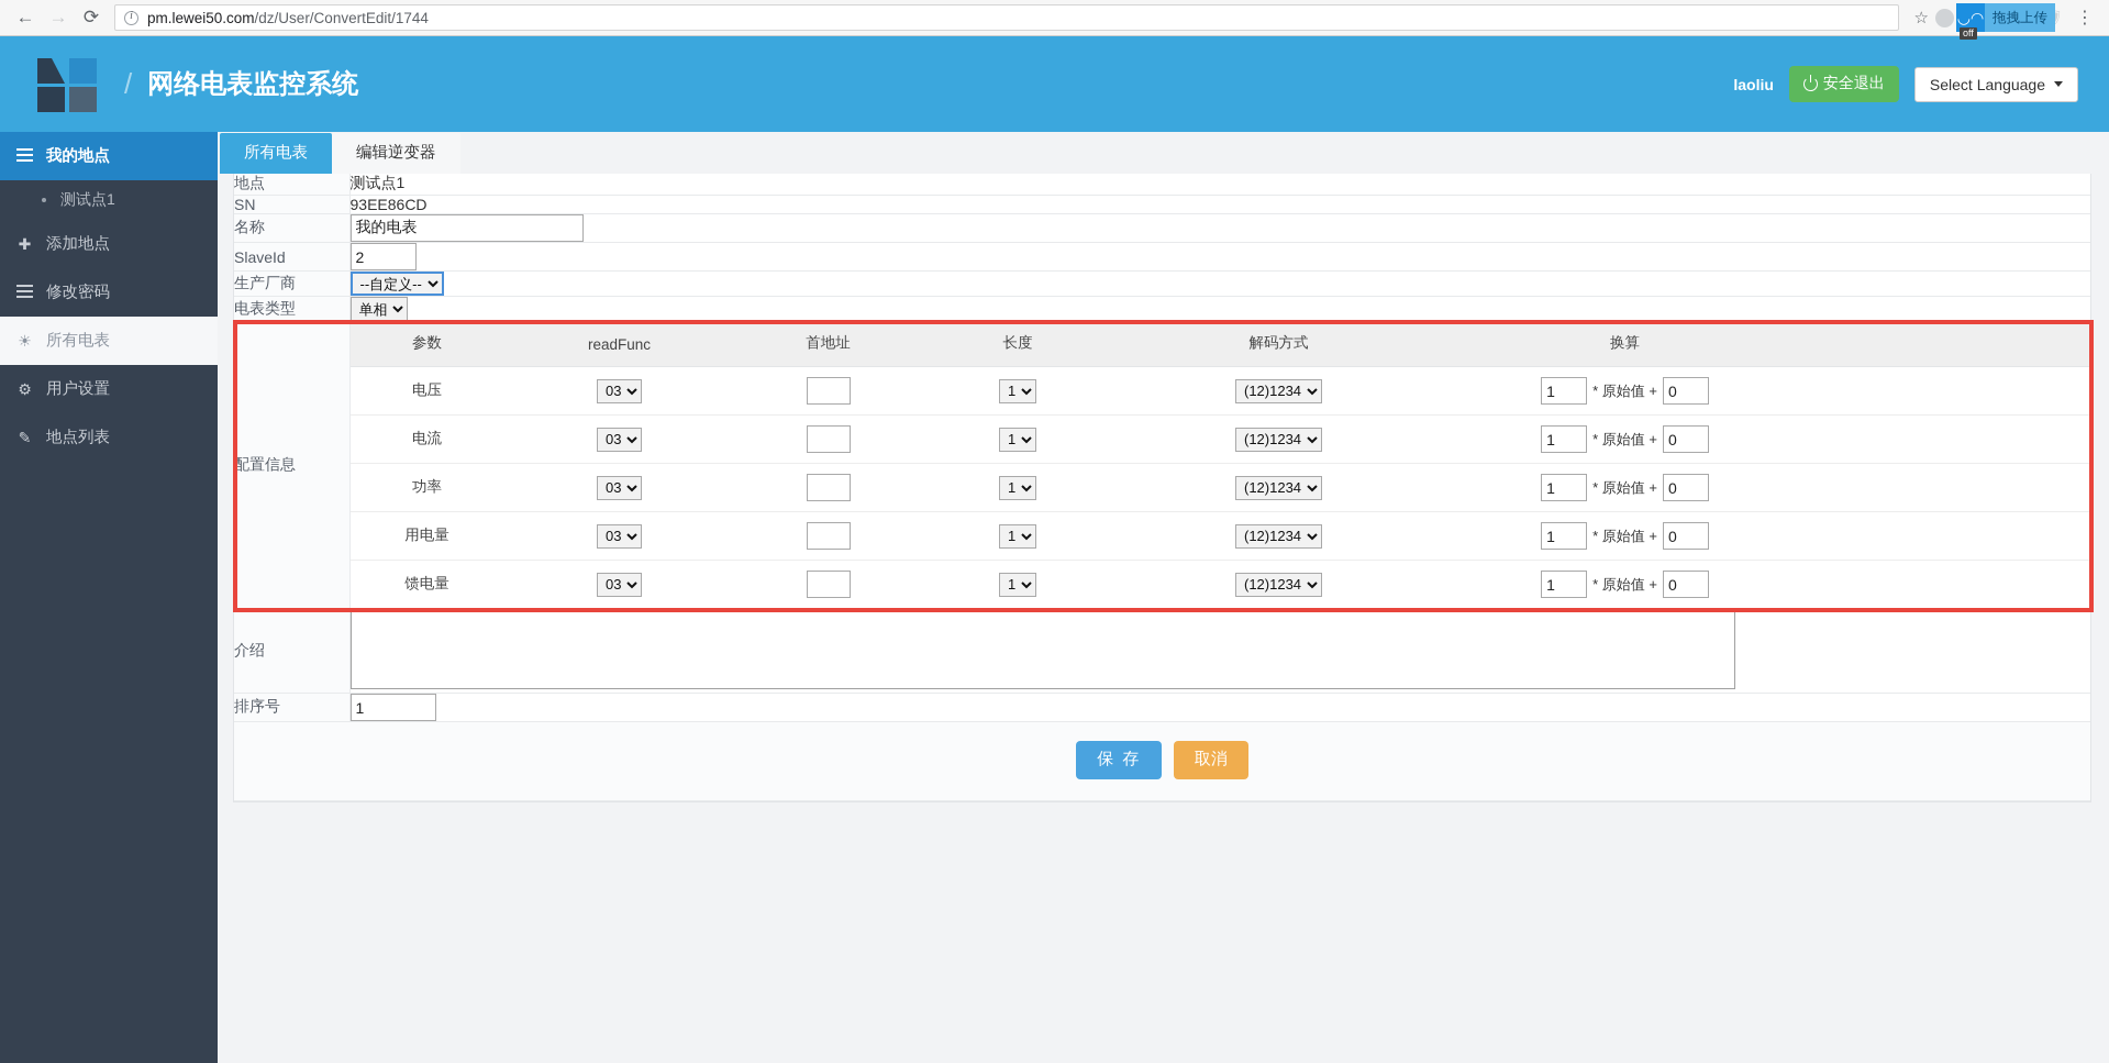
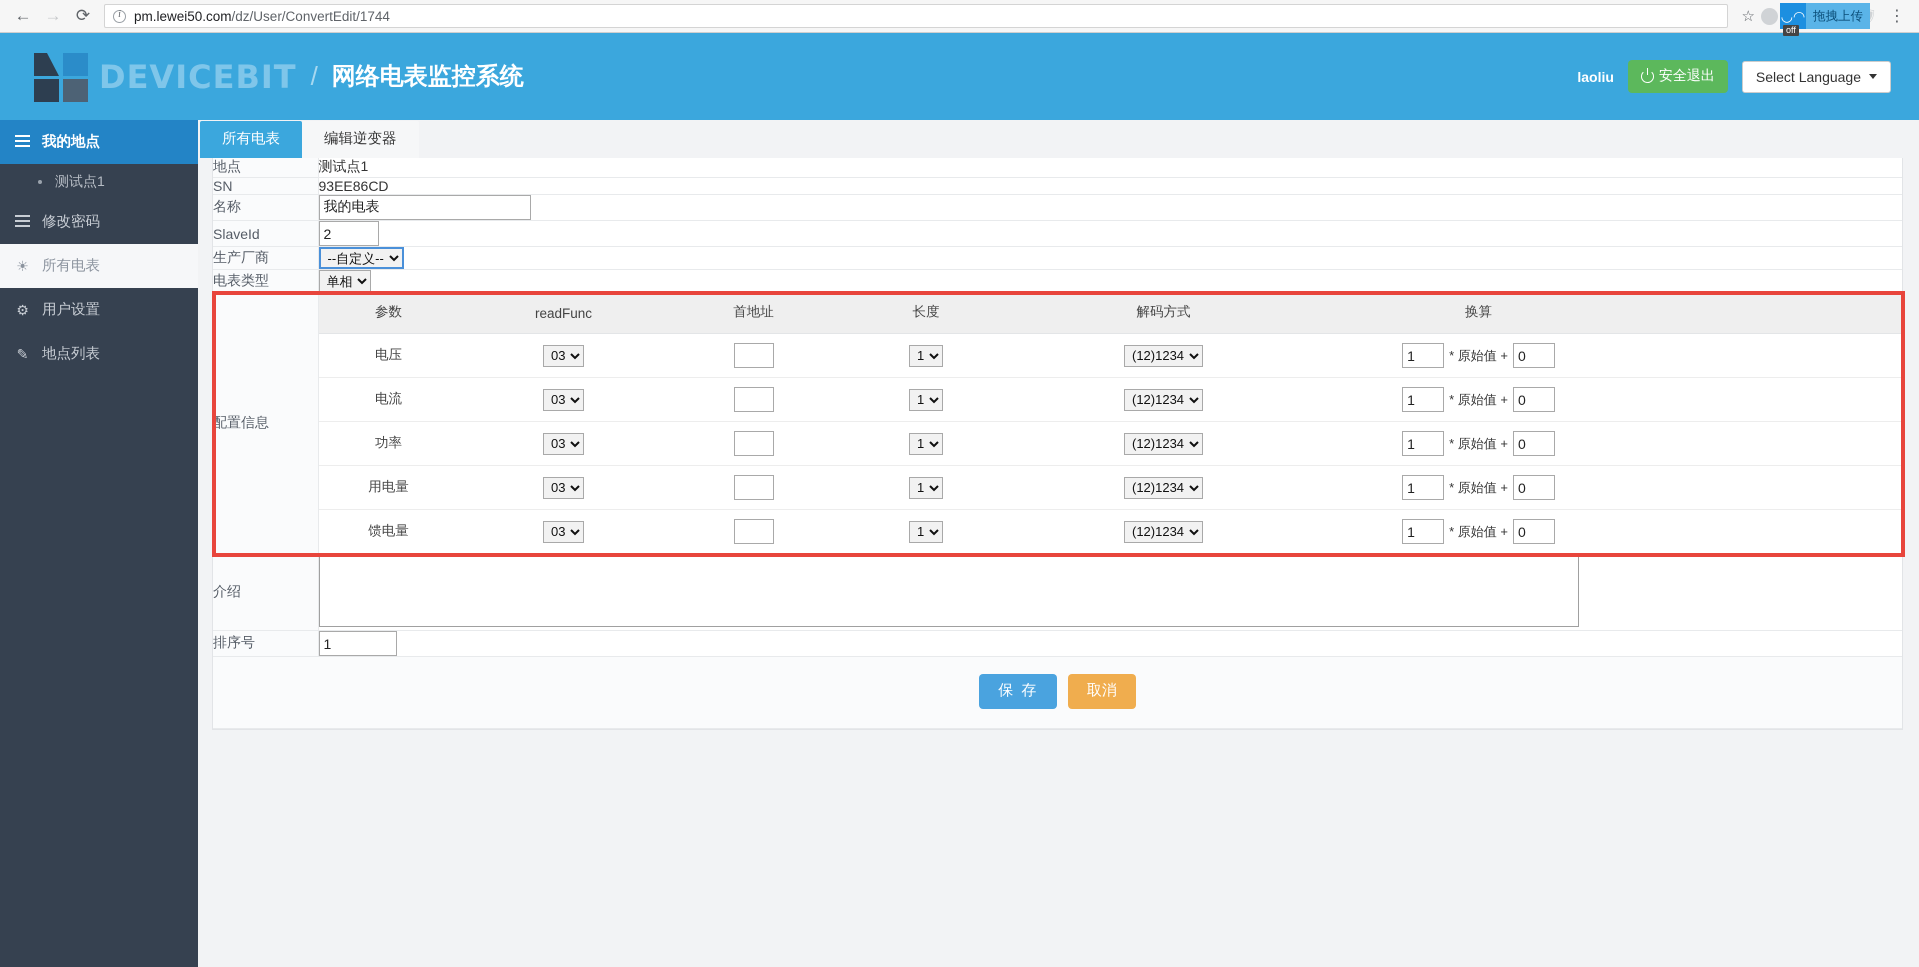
  ←
  →
  ⟳
  pm.lewei50.com/dz/User/ConvertEdit/1744
  ☆
  ◡◠
  拖拽上传
  off
  ⋮
+ DEVICEBIT
  /
  网络电表监控系统
  laoliu
  安全退出
  Select Language
  我的地点
  测试点1
- ✚
- 添加地点
  修改密码
  ☀
  所有电表
  ⚙
  用户设置
  ✎
  地点列表
  所有电表
  编辑逆变器
  地点	测试点1
  SN	93EE86CD
  名称	我的电表
  SlaveId	2
  生产厂商	--自定义--
  电表类型	单相
  配置信息
  参数	readFunc	首地址	长度	解码方式	换算
  电压	03		1	(12)1234	1 * 原始值 + 0
  电流	03		1	(12)1234	1 * 原始值 + 0
  功率	03		1	(12)1234	1 * 原始值 + 0
  用电量	03		1	(12)1234	1 * 原始值 + 0
  馈电量	03		1	(12)1234	1 * 原始值 + 0
  介绍
  排序号	1
  保 存 取消
